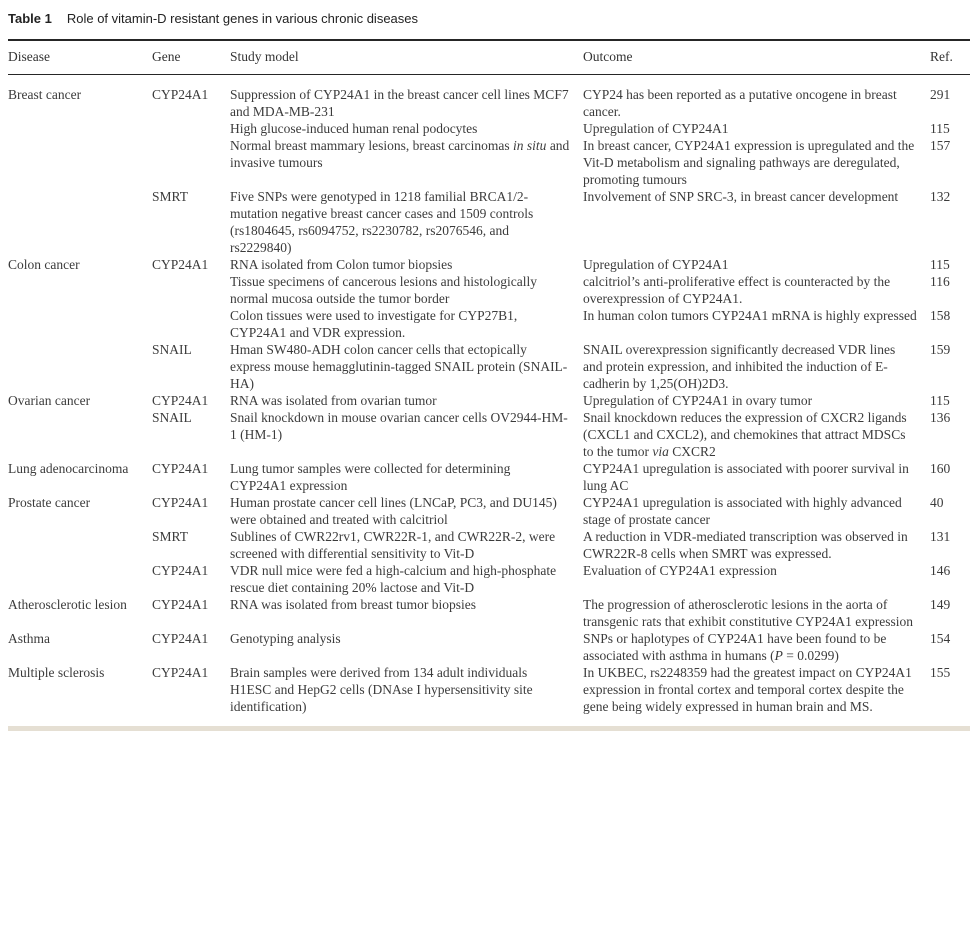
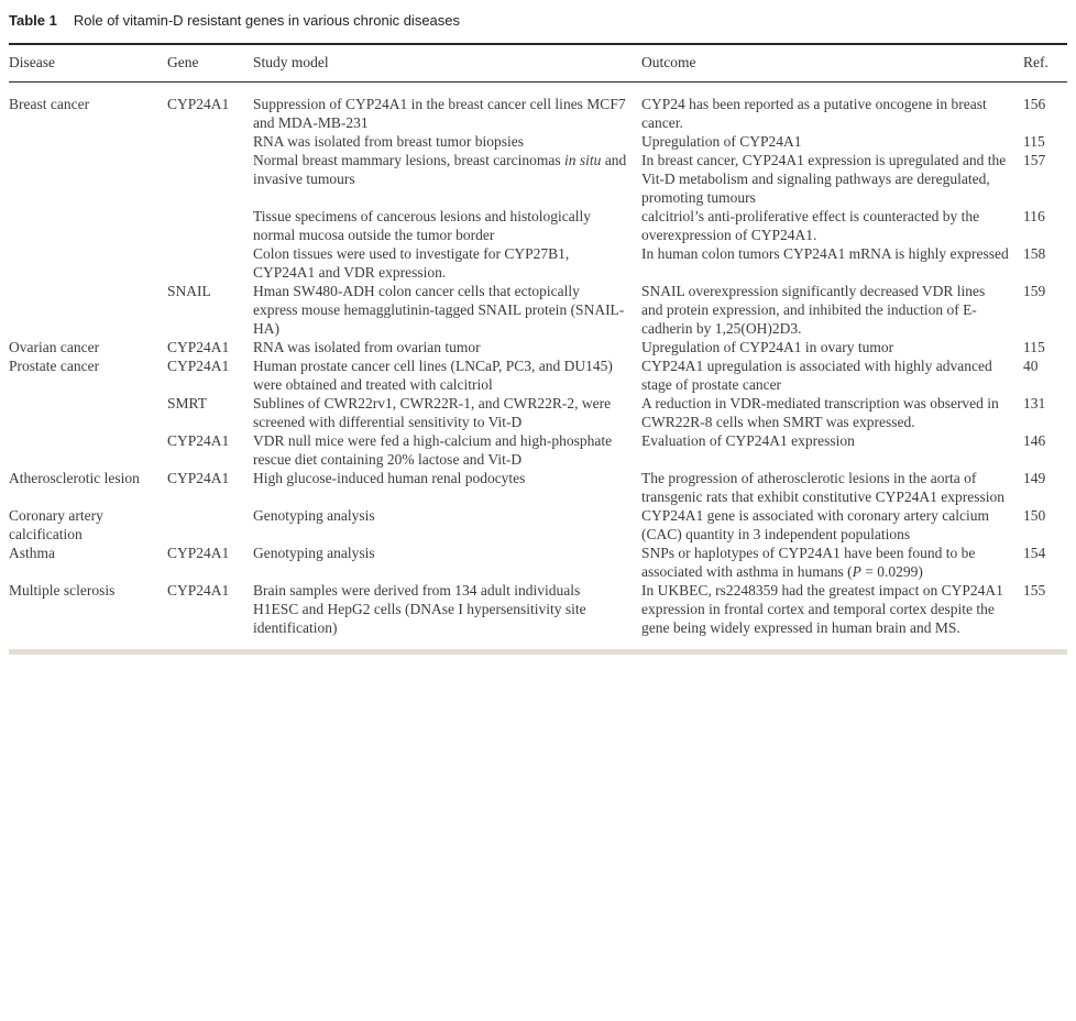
  Table 1 Role of vitamin-D resistant genes in various chronic diseases
  Disease	Gene	Study model	Outcome	Ref.
- Breast cancer	CYP24A1	Suppression of CYP24A1 in the breast cancer cell lines MCF7 and MDA-MB-231	CYP24 has been reported as a putative oncogene in breast cancer.	291
+ Breast cancer	CYP24A1	Suppression of CYP24A1 in the breast cancer cell lines MCF7 and MDA-MB-231	CYP24 has been reported as a putative oncogene in breast cancer.	156
- 		High glucose-induced human renal podocytes	Upregulation of CYP24A1	115
+ 		RNA was isolated from breast tumor biopsies	Upregulation of CYP24A1	115
  		Normal breast mammary lesions, breast carcinomas in situ and invasive tumours	In breast cancer, CYP24A1 expression is upregulated and the Vit-D metabolism and signaling pathways are deregulated, promoting tumours	157
- 	SMRT	Five SNPs were genotyped in 1218 familial BRCA1/2-mutation negative breast cancer cases and 1509 controls (rs1804645, rs6094752, rs2230782, rs2076546, and rs2229840)	Involvement of SNP SRC-3, in breast cancer development	132
- Colon cancer	CYP24A1	RNA isolated from Colon tumor biopsies	Upregulation of CYP24A1	115
  		Tissue specimens of cancerous lesions and histologically normal mucosa outside the tumor border	calcitriol’s anti-proliferative effect is counteracted by the overexpression of CYP24A1.	116
  		Colon tissues were used to investigate for CYP27B1, CYP24A1 and VDR expression.	In human colon tumors CYP24A1 mRNA is highly expressed	158
  	SNAIL	Hman SW480-ADH colon cancer cells that ectopically express mouse hemagglutinin-tagged SNAIL protein (SNAIL-HA)	SNAIL overexpression significantly decreased VDR lines and protein expression, and inhibited the induction of E-cadherin by 1,25(OH)2D3.	159
  Ovarian cancer	CYP24A1	RNA was isolated from ovarian tumor	Upregulation of CYP24A1 in ovary tumor	115
- 	SNAIL	Snail knockdown in mouse ovarian cancer cells OV2944-HM-1 (HM-1)	Snail knockdown reduces the expression of CXCR2 ligands (CXCL1 and CXCL2), and chemokines that attract MDSCs to the tumor via CXCR2	136
- Lung adenocarcinoma	CYP24A1	Lung tumor samples were collected for determining CYP24A1 expression	CYP24A1 upregulation is associated with poorer survival in lung AC	160
  Prostate cancer	CYP24A1	Human prostate cancer cell lines (LNCaP, PC3, and DU145) were obtained and treated with calcitriol	CYP24A1 upregulation is associated with highly advanced stage of prostate cancer	40
  	SMRT	Sublines of CWR22rv1, CWR22R-1, and CWR22R-2, were screened with differential sensitivity to Vit-D	A reduction in VDR-mediated transcription was observed in CWR22R-8 cells when SMRT was expressed.	131
  	CYP24A1	VDR null mice were fed a high-calcium and high-phosphate rescue diet containing 20% lactose and Vit-D	Evaluation of CYP24A1 expression	146
- Atherosclerotic lesion	CYP24A1	RNA was isolated from breast tumor biopsies	The progression of atherosclerotic lesions in the aorta of transgenic rats that exhibit constitutive CYP24A1 expression	149
+ Atherosclerotic lesion	CYP24A1	High glucose-induced human renal podocytes	The progression of atherosclerotic lesions in the aorta of transgenic rats that exhibit constitutive CYP24A1 expression	149
+ Coronary artery calcification		Genotyping analysis	CYP24A1 gene is associated with coronary artery calcium (CAC) quantity in 3 independent populations	150
  Asthma	CYP24A1	Genotyping analysis	SNPs or haplotypes of CYP24A1 have been found to be associated with asthma in humans (P = 0.0299)	154
  Multiple sclerosis	CYP24A1	Brain samples were derived from 134 adult individuals H1ESC and HepG2 cells (DNAse I hypersensitivity site identification)	In UKBEC, rs2248359 had the greatest impact on CYP24A1 expression in frontal cortex and temporal cortex despite the gene being widely expressed in human brain and MS.	155
